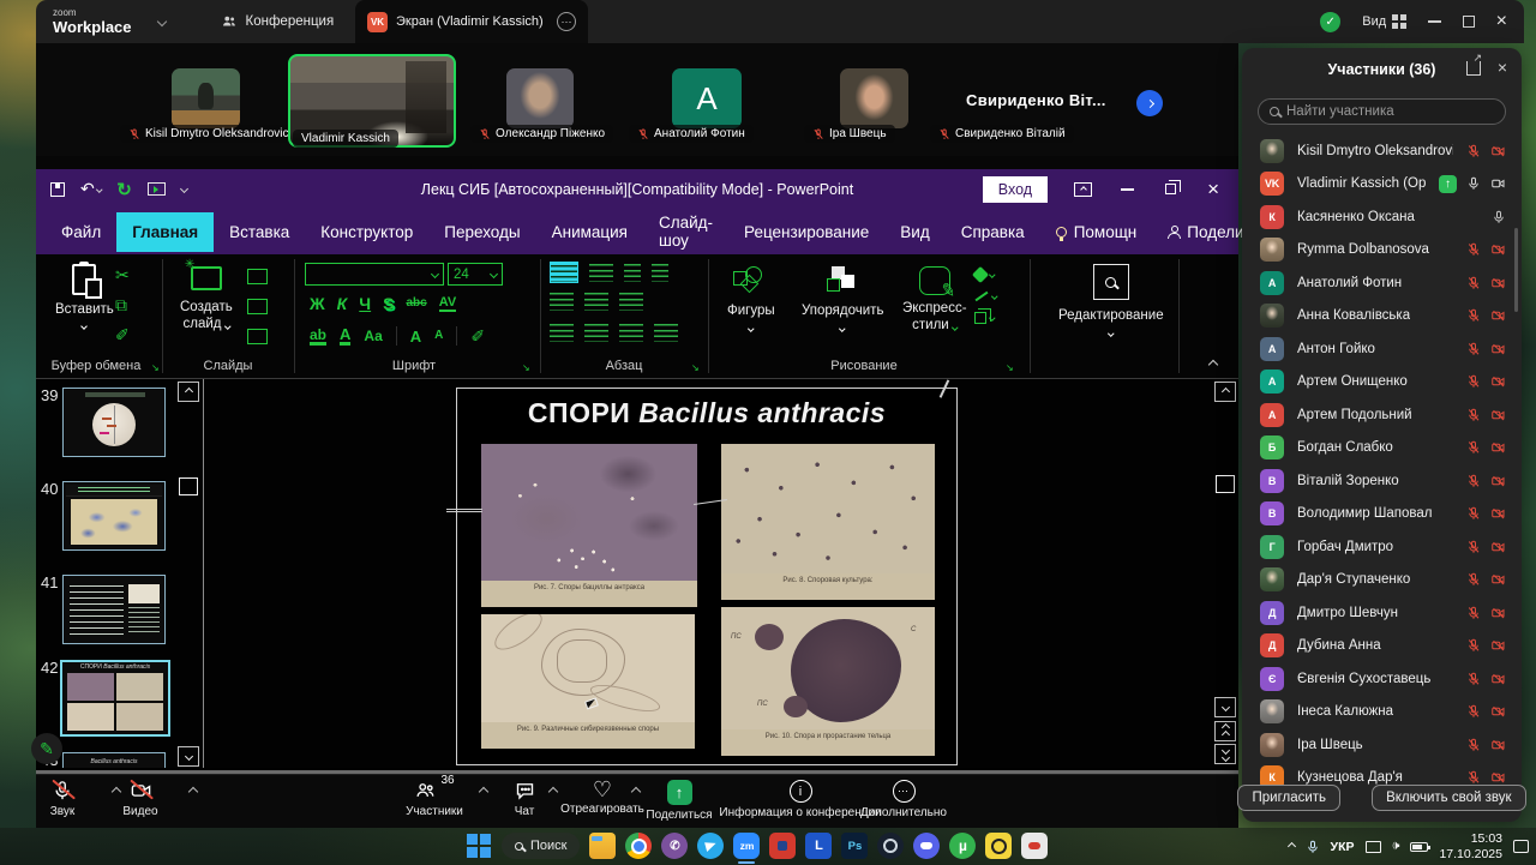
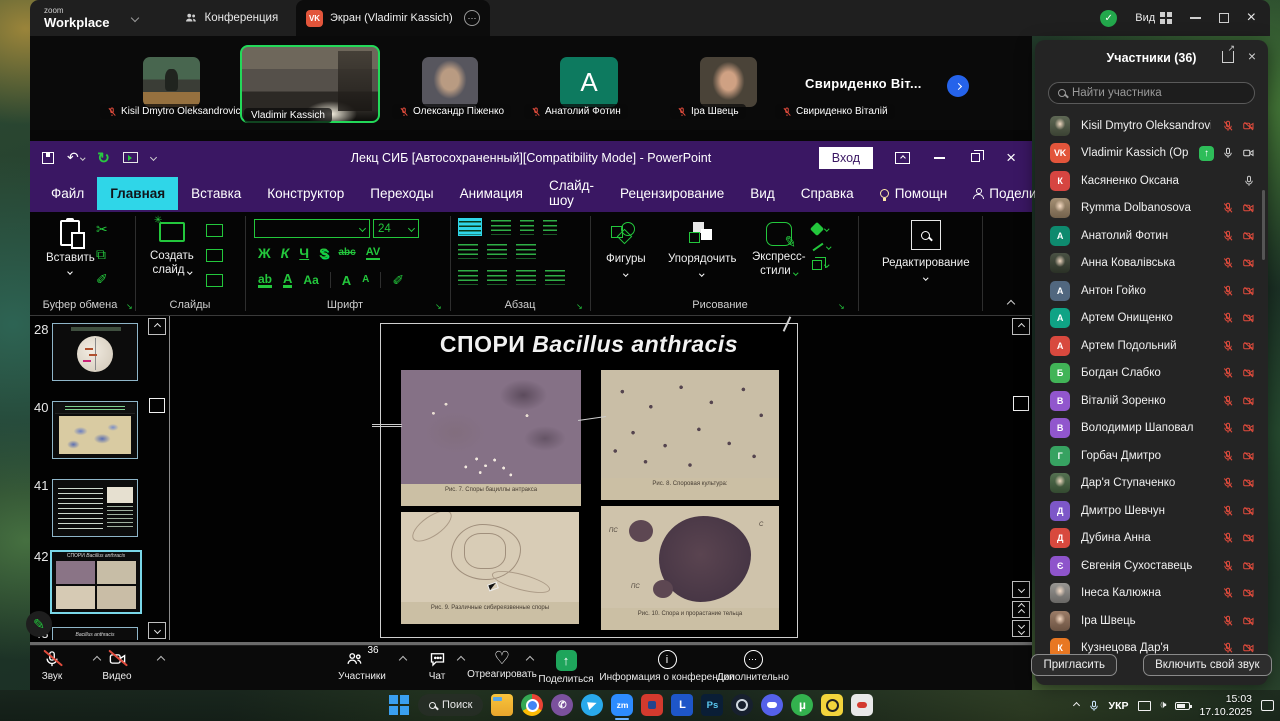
  zoom
  Workplace
  Конференция
  VK
  Экран (Vladimir Kassich)
  ⋯
  ✓
  Вид
  ×
  Kisil Dmytro Oleksandrovic
  Vladimir Kassich
  Олександр Піженко
  A
  Анатолий Фотин
  Іра Швець
  Свириденко Віт...
  Свириденко Віталій
  ↶
  ↻
  Лекц СИБ [Автосохраненный][Compatibility Mode] - PowerPoint
  Вход
  ×
  Файл
  Главная
  Вставка
  Конструктор
  Переходы
  Анимация
  Слайд-шоу
  Рецензирование
  Вид
  Справка
  Помощн
  Вставить
  ✂
  ⧉
  ✐
  Буфер обмена
  ↘
  Создать
  слайд
  Слайды
  24
  Ж
  К
  Ч
  S
  abc
  AV
  ab
  А
  Aa
  А
  А
  ✐
  Шрифт
  ↘
  Абзац
  ↘
  Фигуры
  Упорядочить
  Экспресс-
  стили
  Рисование
  ↘
  Редактирование
- 39
+ 28
  40
  41
  42
  СПОРИ Bacillus anthracis
  Звук
  Видео
  36
  Участники
  Чат
  ♡
  Отреагировать
  ↑
  Поделиться
  i
  Информация о конференции
  ⋯
  Дополнительно
  ✎
  Участники (36)
  ×
  Найти участника
  Kisil Dmytro Oleksandrov
  VK
  ↑
  К
  Касяненко Оксана
  Rymma Dolbanosova
  А
  Анатолий Фотин
  Анна Ковалівська
  А
  Антон Гойко
  А
  Артем Онищенко
  А
  Артем Подольний
  Б
  Богдан Слабко
  В
  Віталій Зоренко
  В
  Володимир Шаповал
  Г
  Горбач Дмитро
  Дар'я Ступаченко
  Д
  Дмитро Шевчун
  Д
  Дубина Анна
  Є
  Євгенія Сухоставець
  Інеса Калюжна
  Іра Швець
  К
  Кузнецова Дар'я
  Пригласить
  Включить свой звук
  Поиск
  ✆
  zm
  L
  Ps
  µ
  УКР
  🕩
  15:03
  17.10.2025
